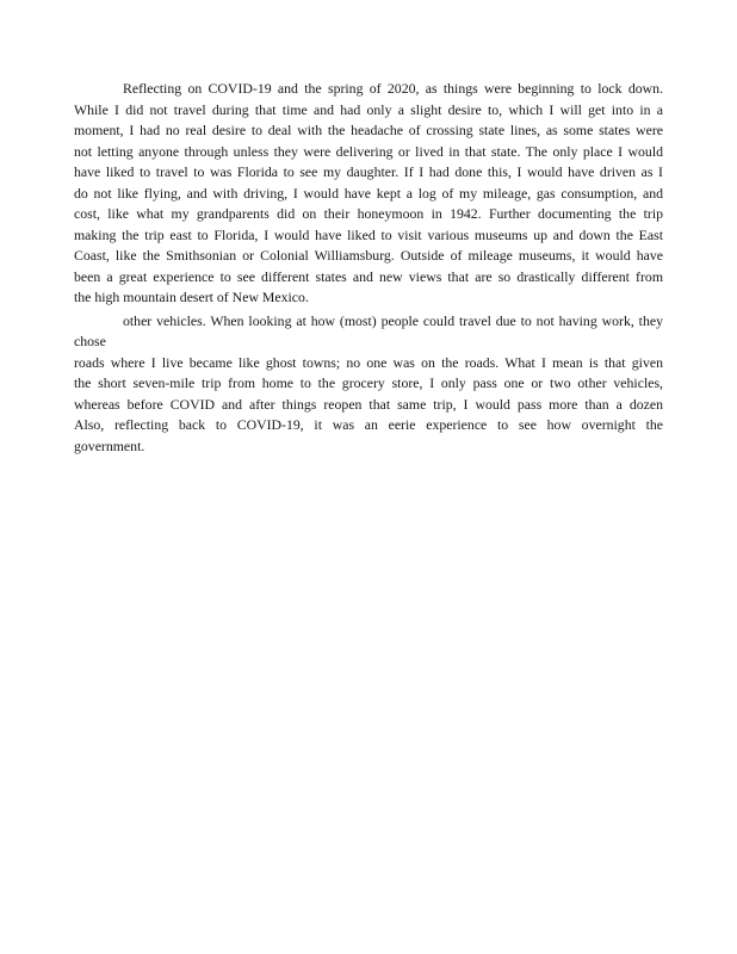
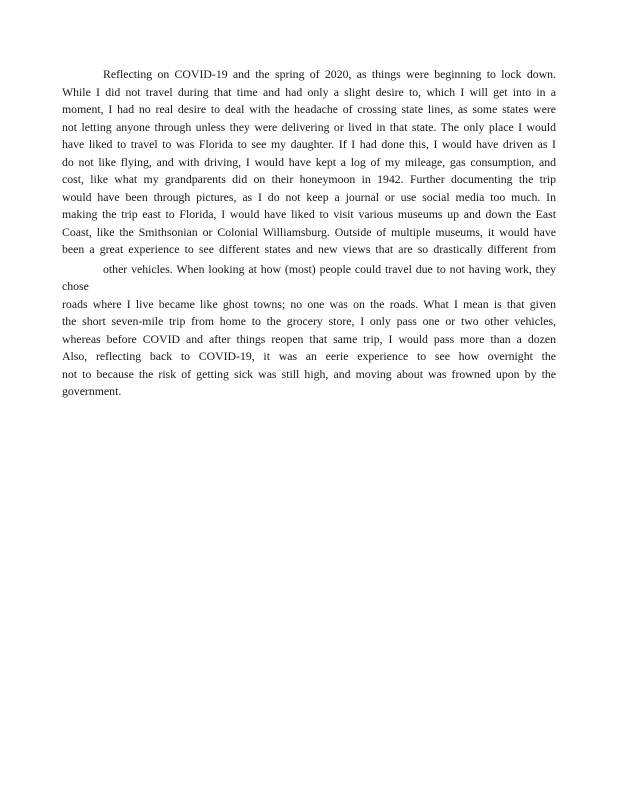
  Reflecting on COVID-19 and the spring of 2020, as things were beginning to lock down.
  While I did not travel during that time and had only a slight desire to, which I will get into in a
  moment, I had no real desire to deal with the headache of crossing state lines, as some states were
  not letting anyone through unless they were delivering or lived in that state. The only place I would
  have liked to travel to was Florida to see my daughter. If I had done this, I would have driven as I
  do not like flying, and with driving, I would have kept a log of my mileage, gas consumption, and
  cost, like what my grandparents did on their honeymoon in 1942. Further documenting the trip
+ would have been through pictures, as I do not keep a journal or use social media too much. In
  making the trip east to Florida, I would have liked to visit various museums up and down the East
- Coast, like the Smithsonian or Colonial Williamsburg. Outside of mileage museums, it would have
+ Coast, like the Smithsonian or Colonial Williamsburg. Outside of multiple museums, it would have
  been a great experience to see different states and new views that are so drastically different from
- the high mountain desert of New Mexico.
  other vehicles. When looking at how (most) people could travel due to not having work, they chose
  roads where I live became like ghost towns; no one was on the roads. What I mean is that given
  the short seven-mile trip from home to the grocery store, I only pass one or two other vehicles,
  whereas before COVID and after things reopen that same trip, I would pass more than a dozen
  Also, reflecting back to COVID-19, it was an eerie experience to see how overnight the
+ not to because the risk of getting sick was still high, and moving about was frowned upon by the
  government.
